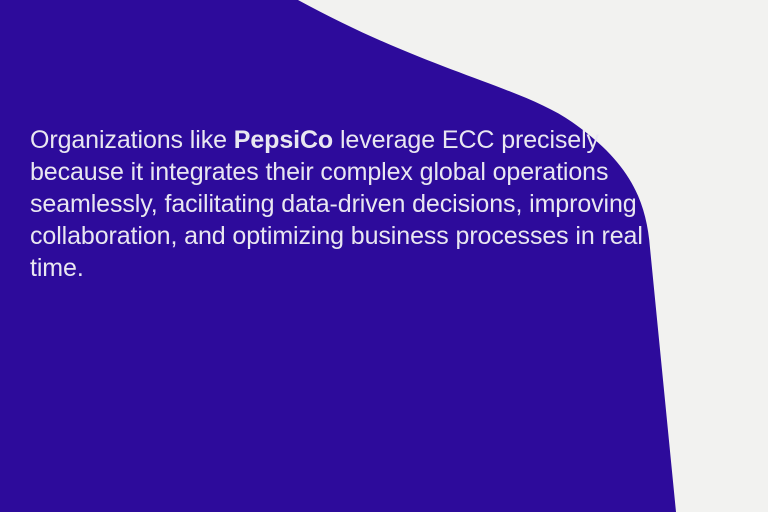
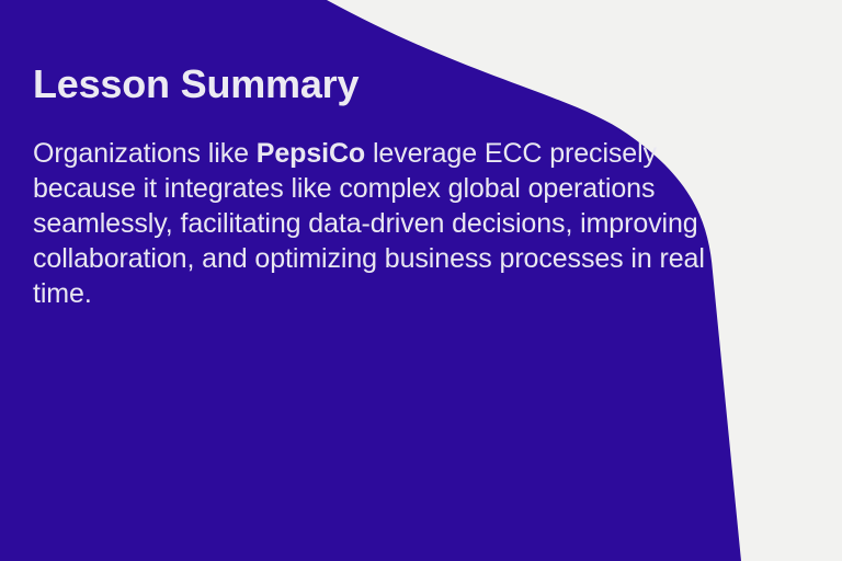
+ Lesson Summary
- Organizations like PepsiCo leverage ECC precisely because it integrates their complex global operations seamlessly, facilitating data-driven decisions, improving collaboration, and optimizing business processes in real time.
+ Organizations like PepsiCo leverage ECC precisely because it integrates like complex global operations seamlessly, facilitating data-driven decisions, improving collaboration, and optimizing business processes in real time.
